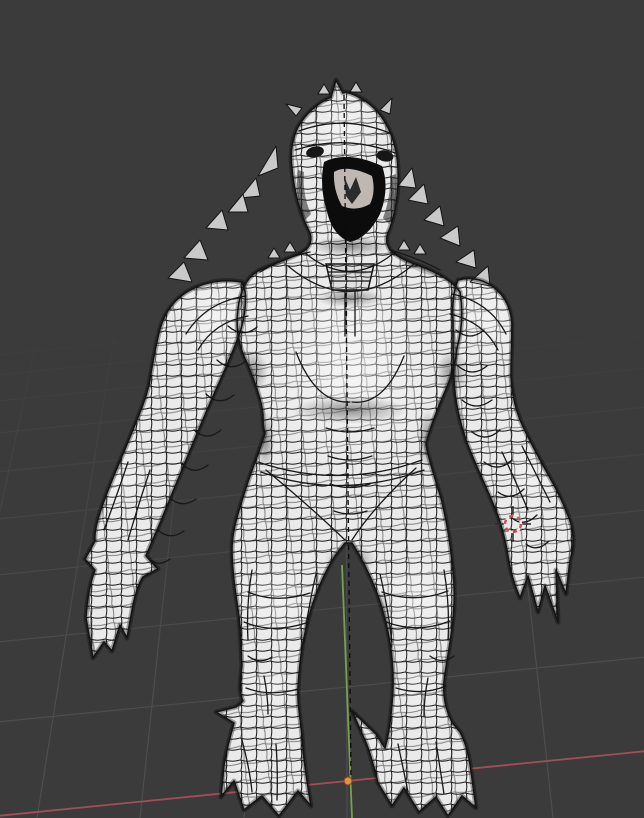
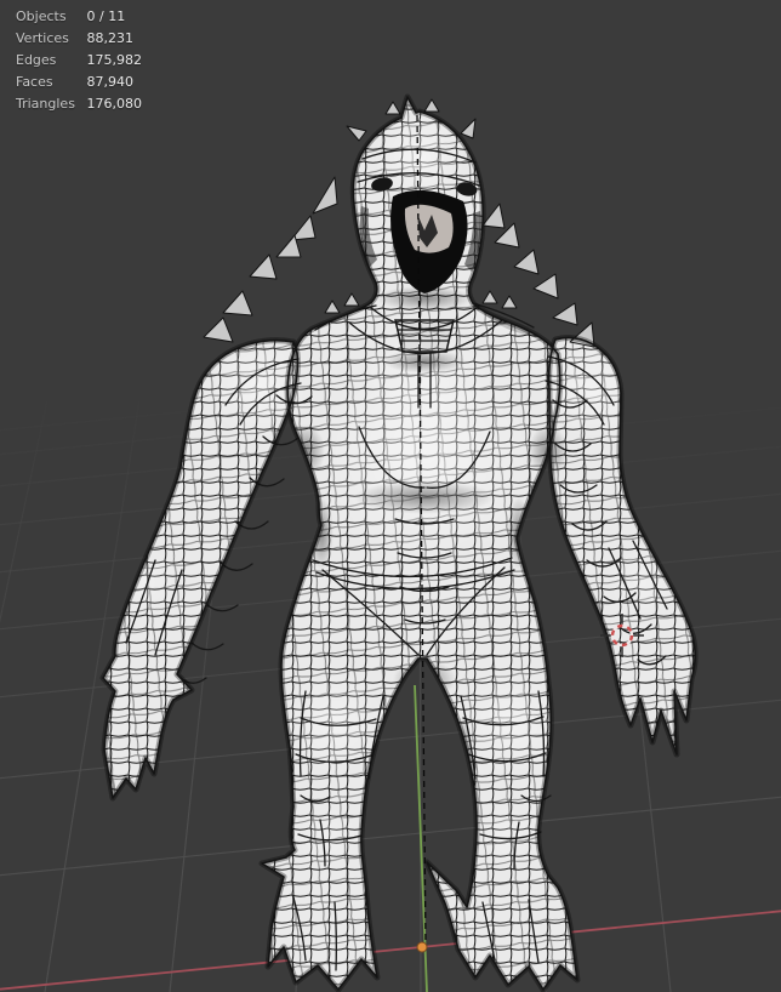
+ Objects 0 / 11
+ Vertices 88,231
+ Edges 175,982
+ Faces 87,940
+ Triangles 176,080
